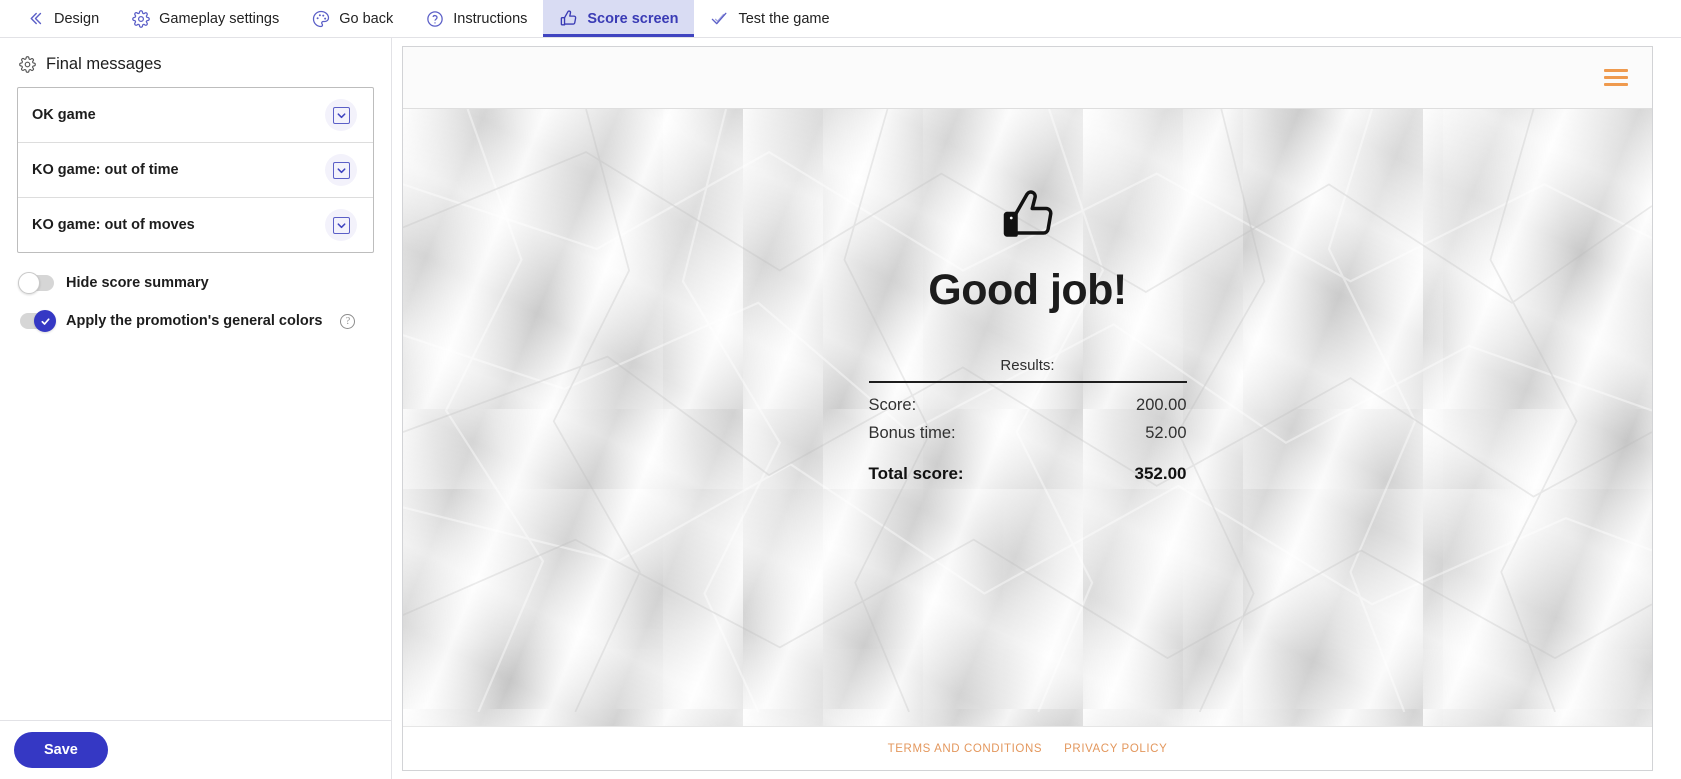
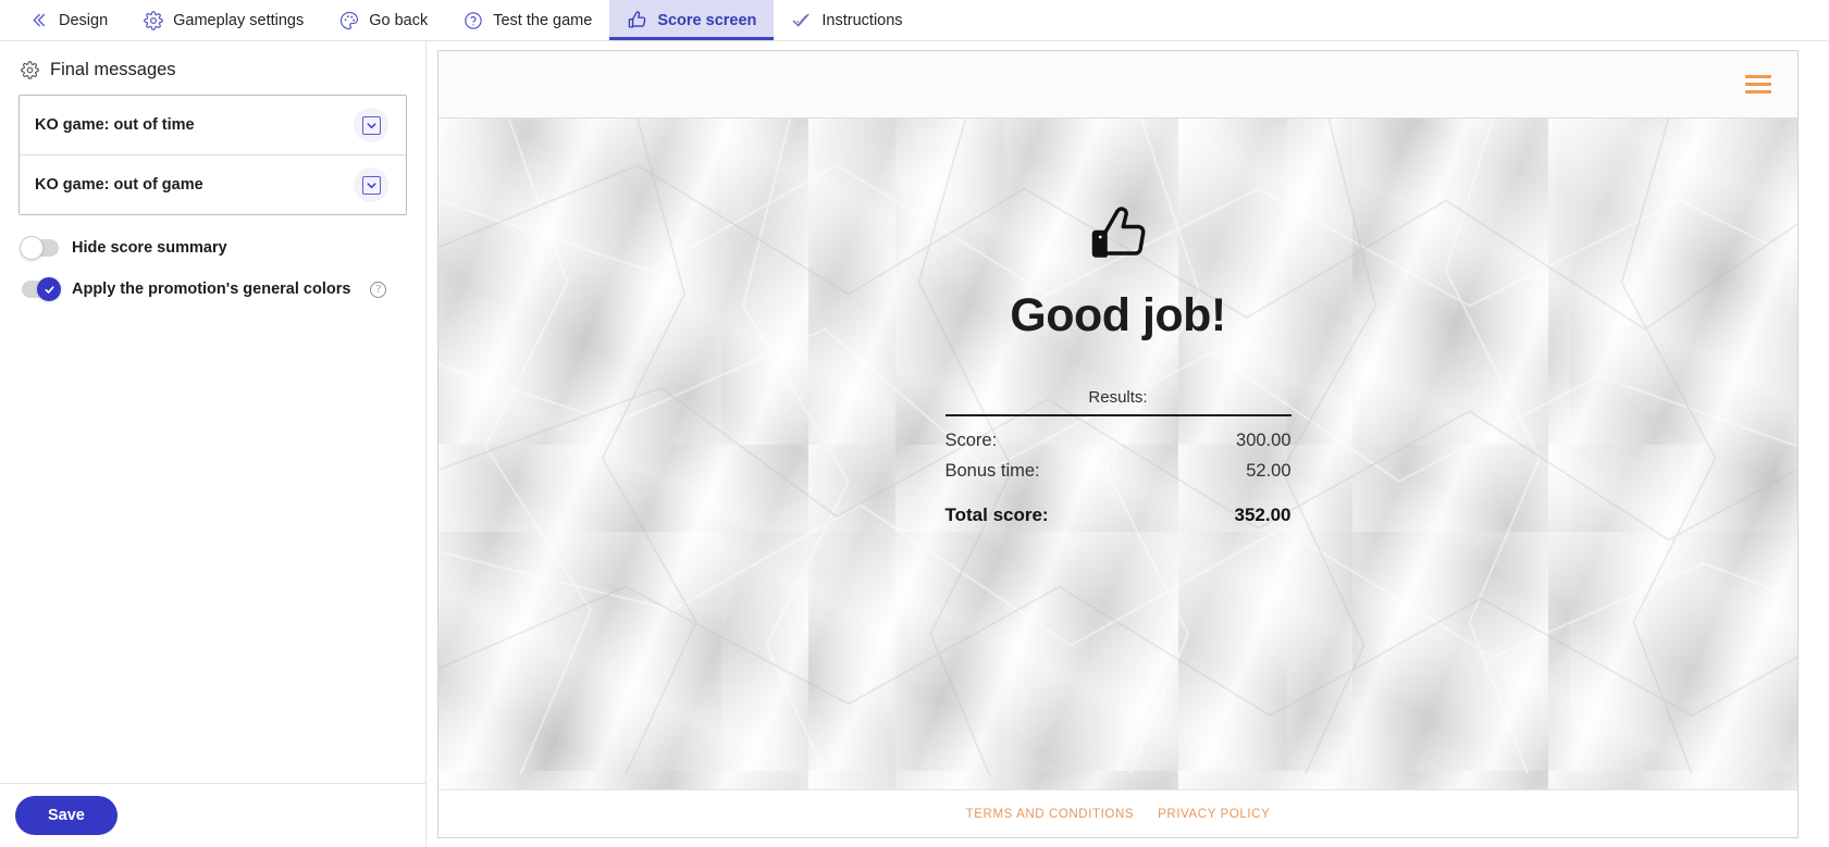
  Design
  Gameplay settings
  Go back
- Instructions
+ Test the game
  Score screen
- Test the game
+ Instructions
  Final messages
- OK game
  KO game: out of time
- KO game: out of moves
+ KO game: out of game
  Hide score summary
  Apply the promotion's general colors
  ?
  Save
  Good job!
  Results:
  Score:
- 200.00
+ 300.00
  Bonus time:
  52.00
  Total score:
  352.00
  TERMS AND CONDITIONS
  PRIVACY POLICY
